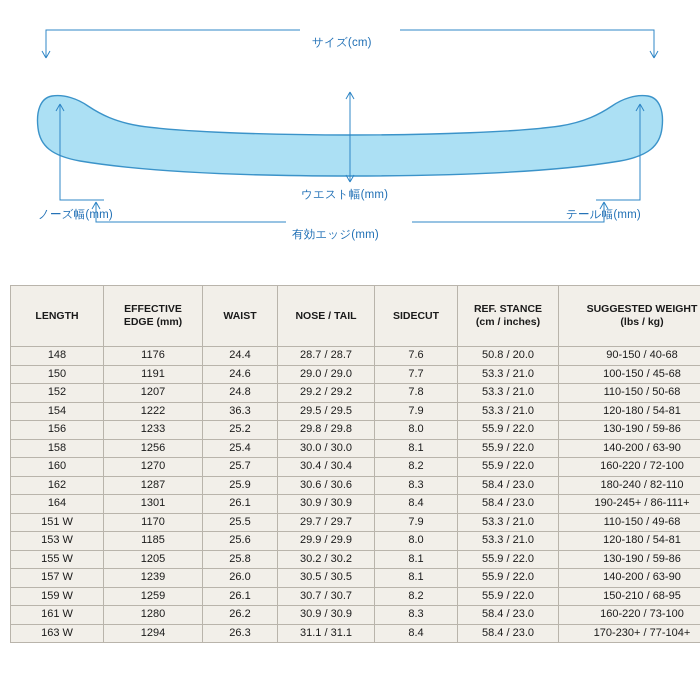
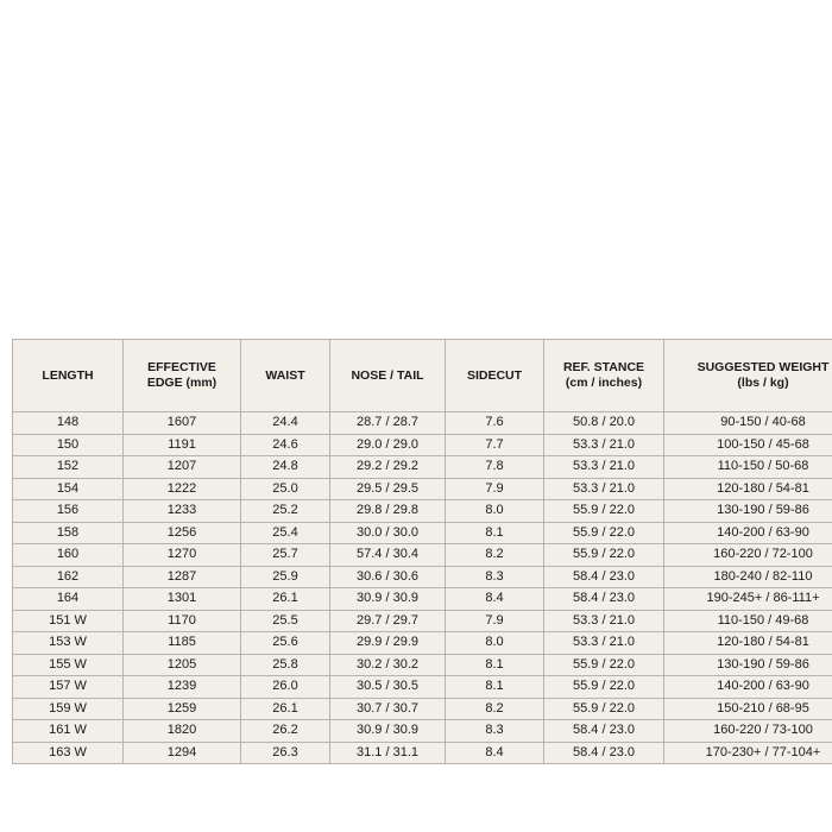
- サイズ(cm)
- ウエスト幅(mm)
- ノーズ幅(mm)
- テール幅(mm)
- 有効エッジ(mm)
  LENGTH	EFFECTIVE EDGE (mm)	WAIST	NOSE / TAIL	SIDECUT	REF. STANCE (cm / inches)	SUGGESTED WEIGHT (lbs / kg)
- 148	1176	24.4	28.7 / 28.7	7.6	50.8 / 20.0	90-150 / 40-68
+ 148	1607	24.4	28.7 / 28.7	7.6	50.8 / 20.0	90-150 / 40-68
  150	1191	24.6	29.0 / 29.0	7.7	53.3 / 21.0	100-150 / 45-68
  152	1207	24.8	29.2 / 29.2	7.8	53.3 / 21.0	110-150 / 50-68
- 154	1222	36.3	29.5 / 29.5	7.9	53.3 / 21.0	120-180 / 54-81
+ 154	1222	25.0	29.5 / 29.5	7.9	53.3 / 21.0	120-180 / 54-81
  156	1233	25.2	29.8 / 29.8	8.0	55.9 / 22.0	130-190 / 59-86
  158	1256	25.4	30.0 / 30.0	8.1	55.9 / 22.0	140-200 / 63-90
- 160	1270	25.7	30.4 / 30.4	8.2	55.9 / 22.0	160-220 / 72-100
+ 160	1270	25.7	57.4 / 30.4	8.2	55.9 / 22.0	160-220 / 72-100
  162	1287	25.9	30.6 / 30.6	8.3	58.4 / 23.0	180-240 / 82-110
  164	1301	26.1	30.9 / 30.9	8.4	58.4 / 23.0	190-245+ / 86-111+
  151 W	1170	25.5	29.7 / 29.7	7.9	53.3 / 21.0	110-150 / 49-68
  153 W	1185	25.6	29.9 / 29.9	8.0	53.3 / 21.0	120-180 / 54-81
  155 W	1205	25.8	30.2 / 30.2	8.1	55.9 / 22.0	130-190 / 59-86
  157 W	1239	26.0	30.5 / 30.5	8.1	55.9 / 22.0	140-200 / 63-90
  159 W	1259	26.1	30.7 / 30.7	8.2	55.9 / 22.0	150-210 / 68-95
- 161 W	1280	26.2	30.9 / 30.9	8.3	58.4 / 23.0	160-220 / 73-100
+ 161 W	1820	26.2	30.9 / 30.9	8.3	58.4 / 23.0	160-220 / 73-100
  163 W	1294	26.3	31.1 / 31.1	8.4	58.4 / 23.0	170-230+ / 77-104+
